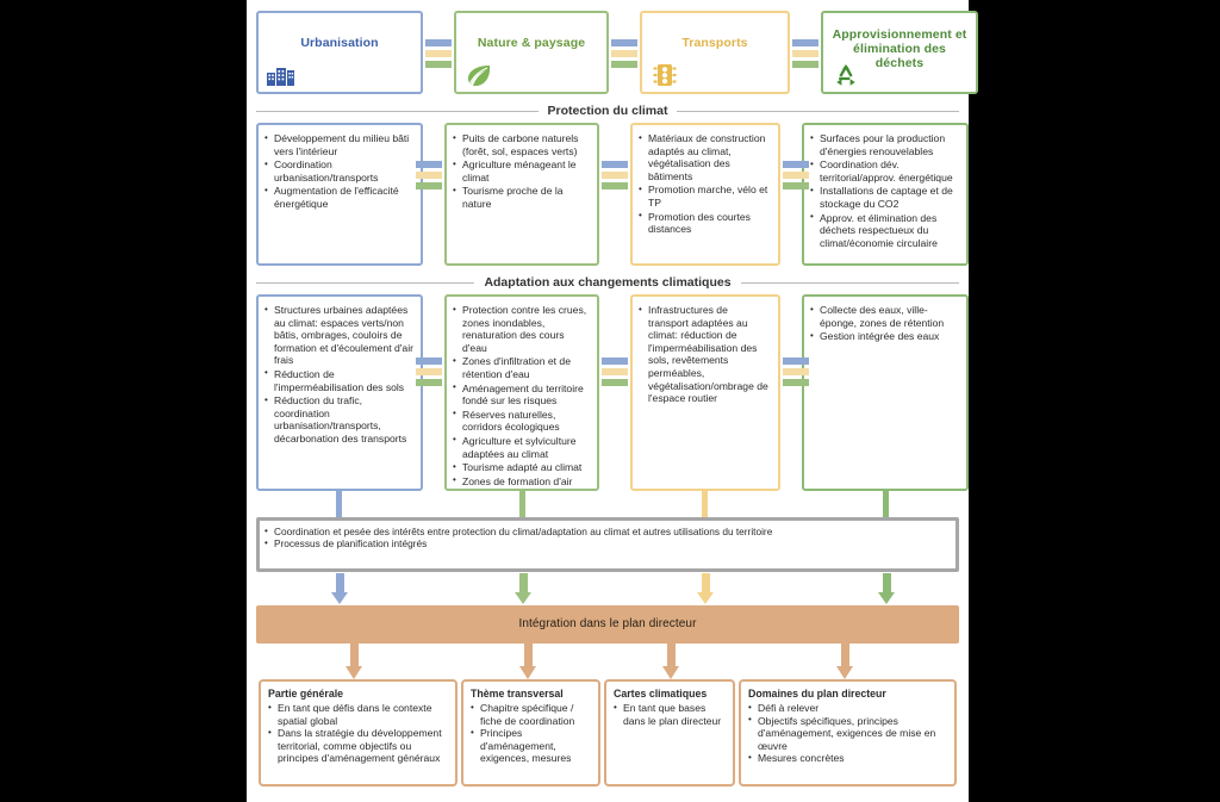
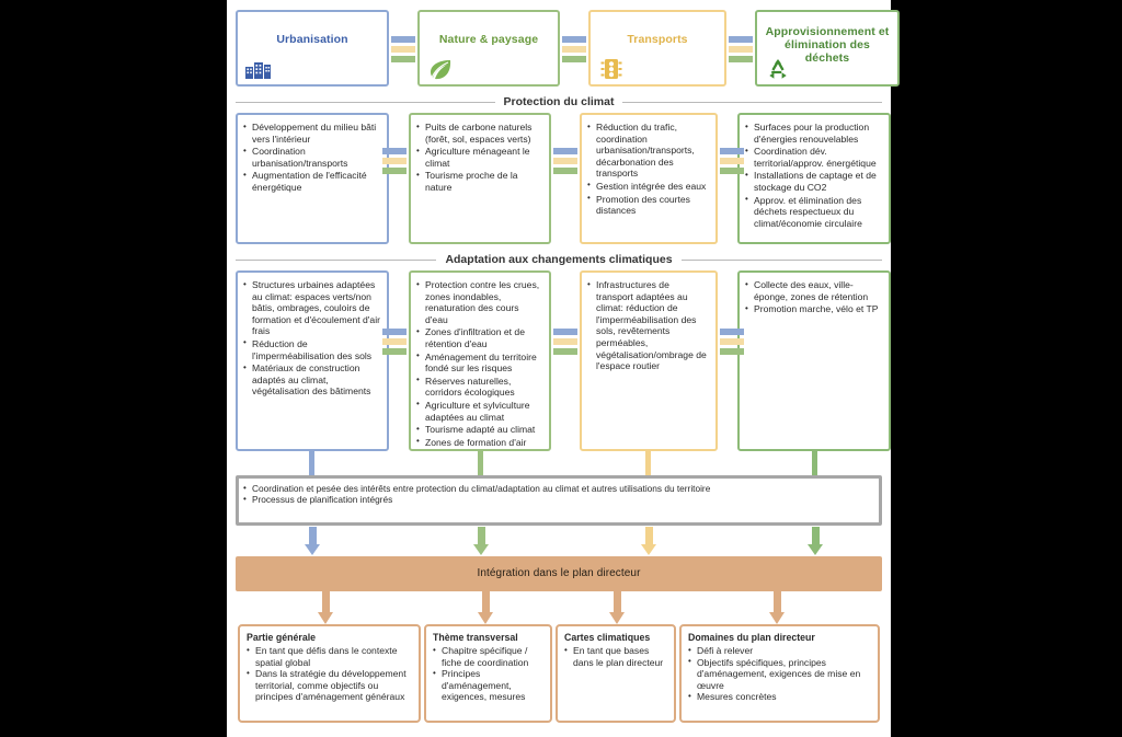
  Urbanisation
  Nature & paysage
  Transports
  Approvisionnement et élimination des déchets
  Protection du climat
  Développement du milieu bâti vers l'intérieur
  Coordination urbanisation/transports
  Augmentation de l'efficacité énergétique
  Puits de carbone naturels (forêt, sol, espaces verts)
  Agriculture ménageant le climat
  Tourisme proche de la nature
- Matériaux de construction adaptés au climat, végétalisation des bâtiments
+ Réduction du trafic, coordination urbanisation/transports, décarbonation des transports
- Promotion marche, vélo et TP
+ Gestion intégrée des eaux
  Promotion des courtes distances
  Surfaces pour la production d'énergies renouvelables
  Coordination dév. territorial/approv. énergétique
  Installations de captage et de stockage du CO2
  Approv. et élimination des déchets respectueux du climat/économie circulaire
  Adaptation aux changements climatiques
  Structures urbaines adaptées au climat: espaces verts/non bâtis, ombrages, couloirs de formation et d'écoulement d'air frais
  Réduction de l'imperméabilisation des sols
- Réduction du trafic, coordination urbanisation/transports, décarbonation des transports
+ Matériaux de construction adaptés au climat, végétalisation des bâtiments
  Protection contre les crues, zones inondables, renaturation des cours d'eau
  Zones d'infiltration et de rétention d'eau
  Aménagement du territoire fondé sur les risques
  Réserves naturelles, corridors écologiques
  Agriculture et sylviculture adaptées au climat
  Tourisme adapté au climat
  Zones de formation d'air
  Infrastructures de transport adaptées au climat: réduction de l'imperméabilisation des sols, revêtements perméables, végétalisation/ombrage de l'espace routier
  Collecte des eaux, ville-éponge, zones de rétention
- Gestion intégrée des eaux
+ Promotion marche, vélo et TP
  Coordination et pesée des intérêts entre protection du climat/adaptation au climat et autres utilisations du territoire
  Processus de planification intégrés
  Intégration dans le plan directeur
  Partie générale
  En tant que défis dans le contexte spatial global
  Dans la stratégie du développement territorial, comme objectifs ou principes d'aménagement généraux
  Thème transversal
  Chapitre spécifique / fiche de coordination
  Principes d'aménagement, exigences, mesures
  Cartes climatiques
  En tant que bases dans le plan directeur
  Domaines du plan directeur
  Défi à relever
  Objectifs spécifiques, principes d'aménagement, exigences de mise en œuvre
  Mesures concrètes
